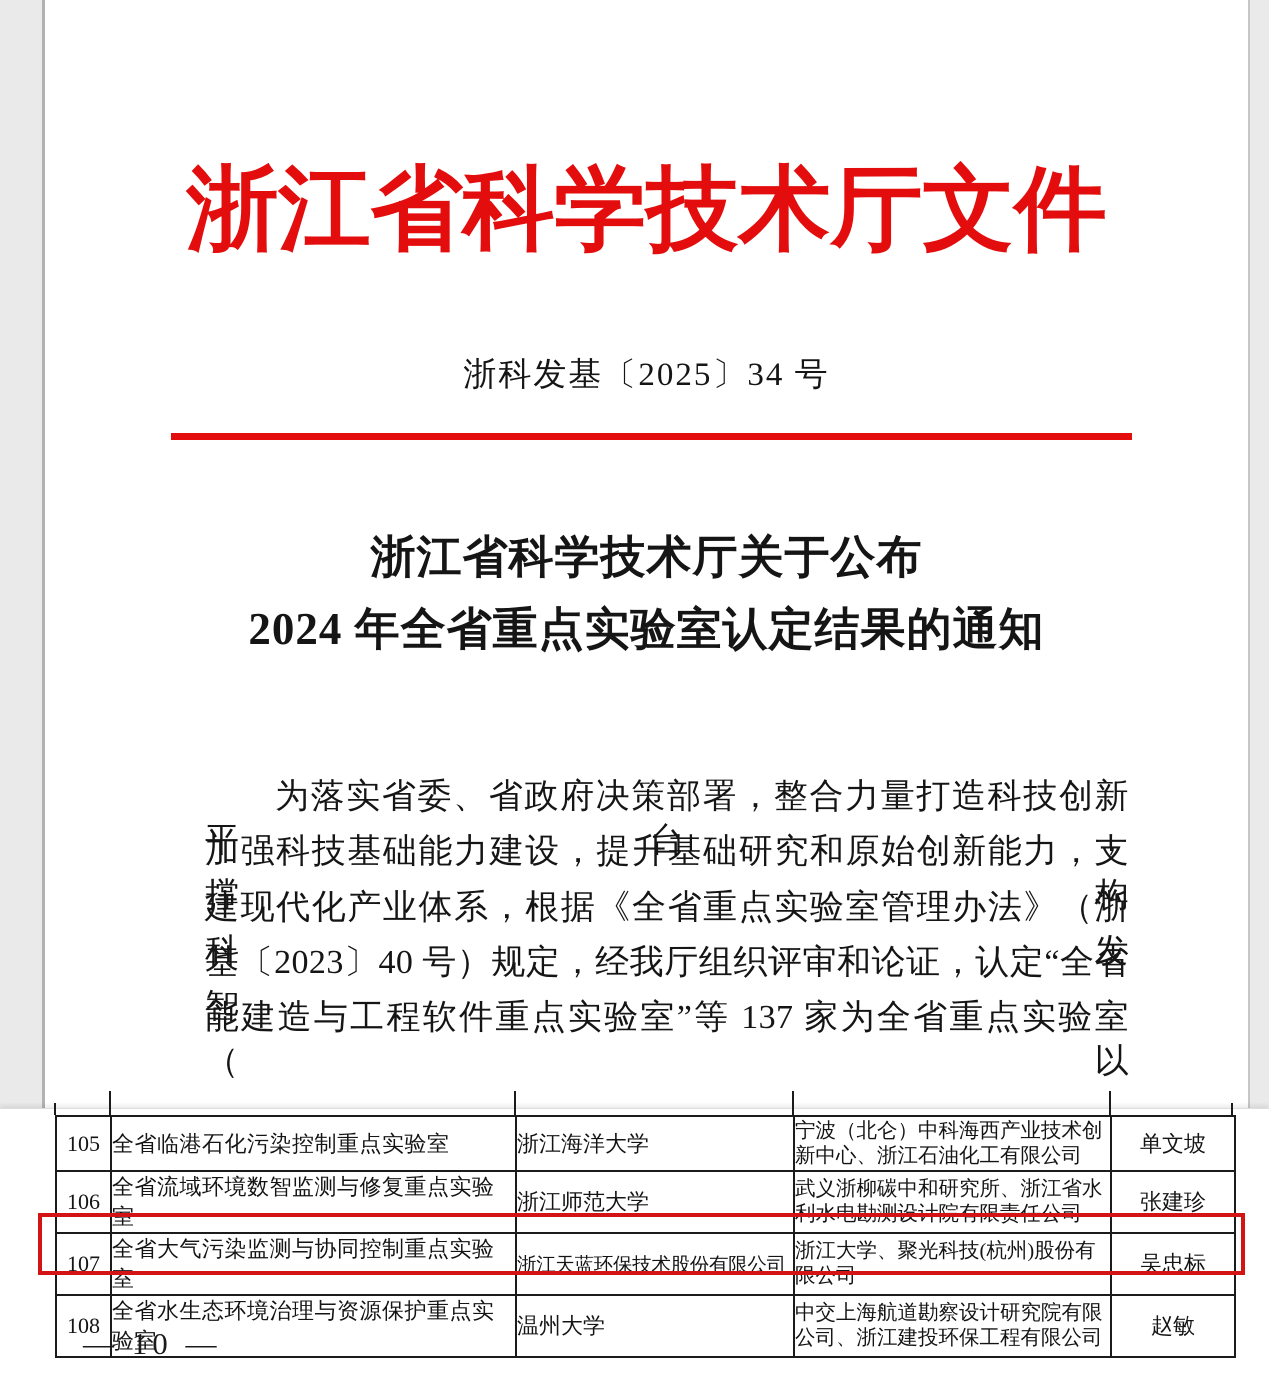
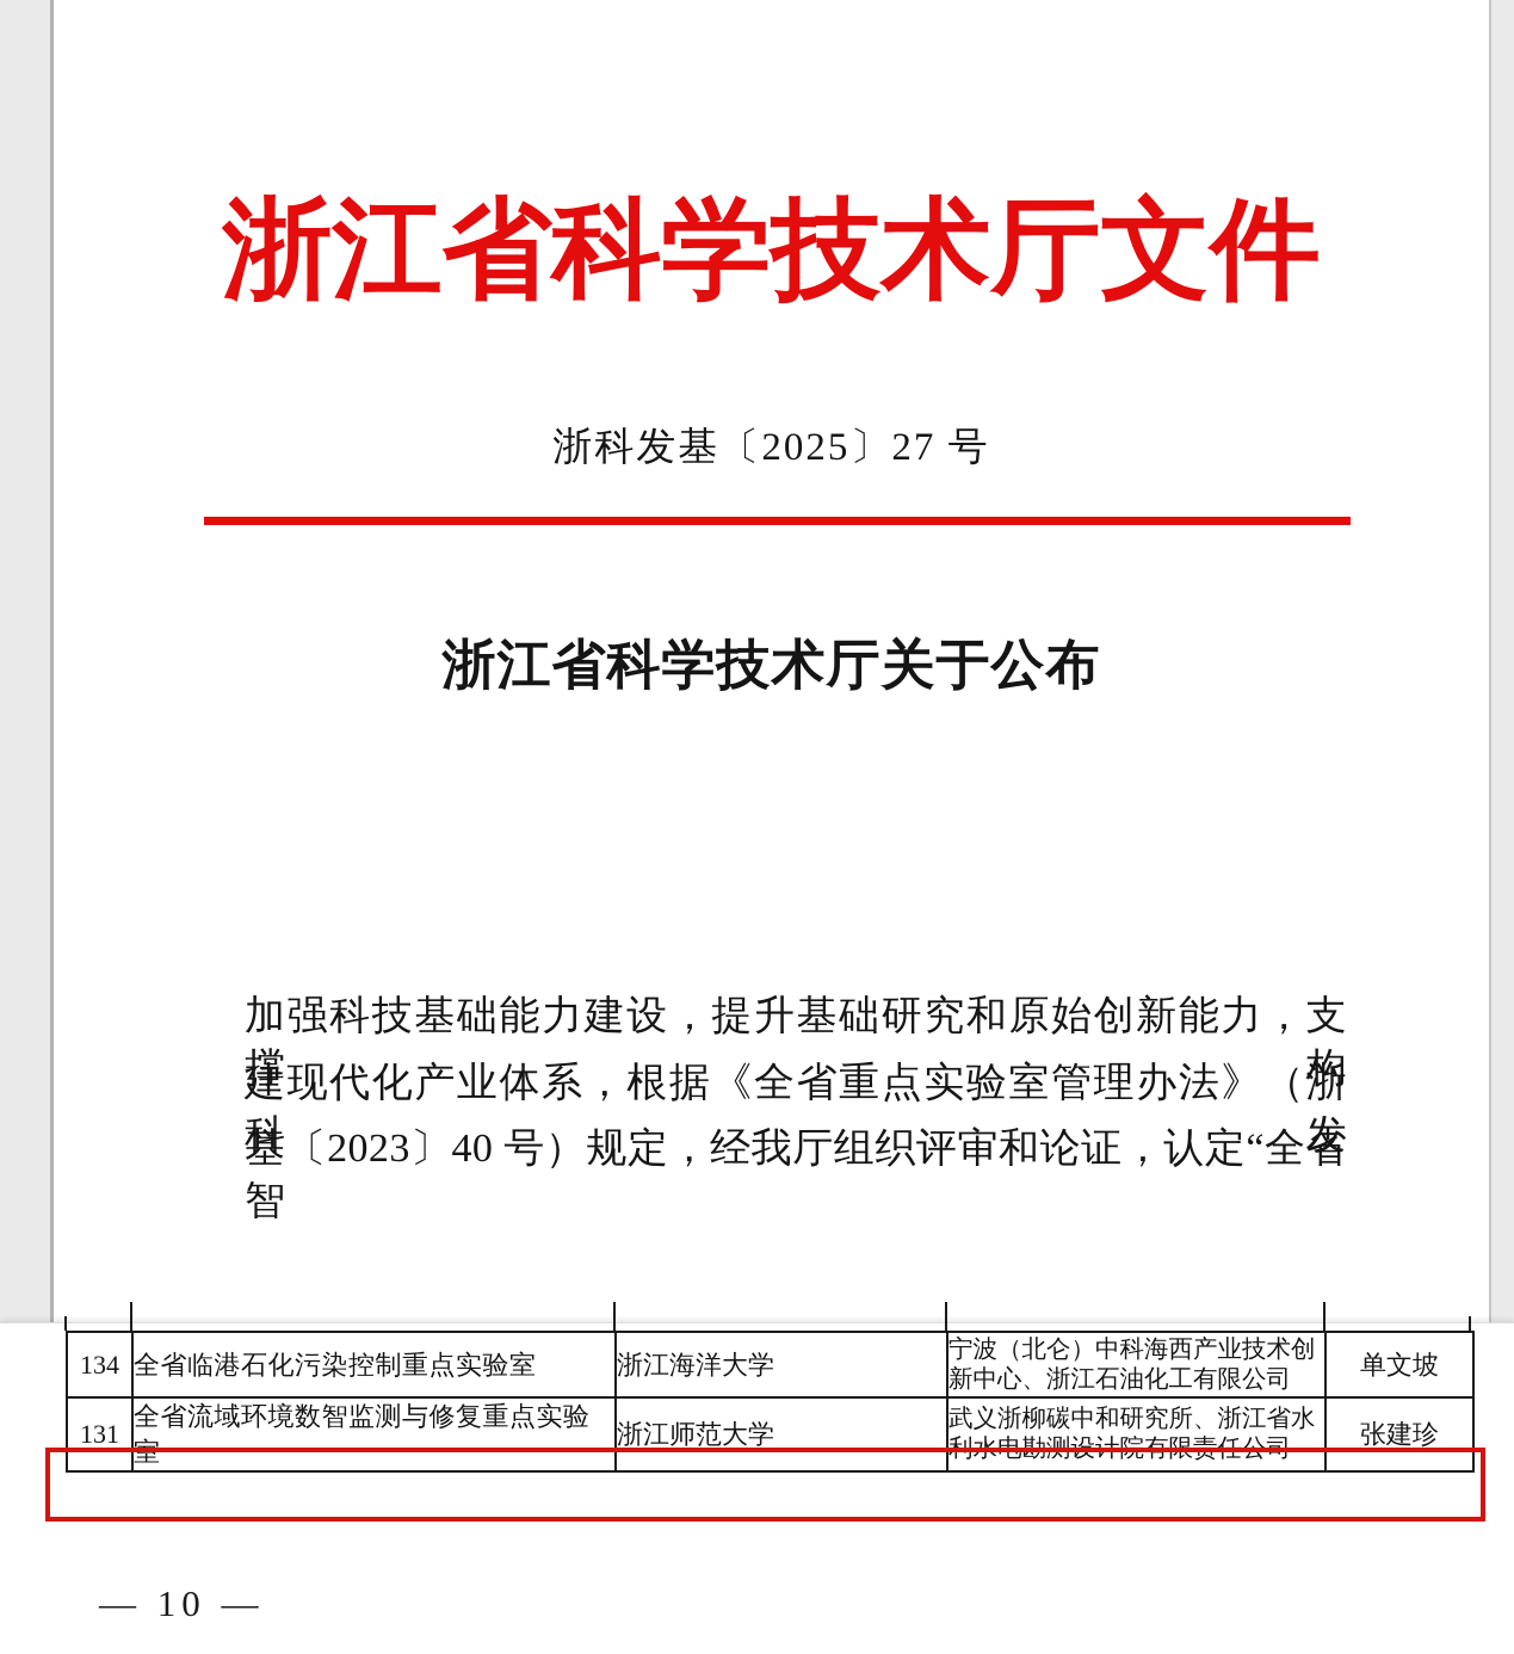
  浙江省科学技术厅文件
- 浙科发基〔2025〕34 号
+ 浙科发基〔2025〕27 号
  浙江省科学技术厅关于公布
- 2024 年全省重点实验室认定结果的通知
- 为落实省委、省政府决策部署，整合力量打造科技创新平台，
  加强科技基础能力建设，提升基础研究和原始创新能力，支撑构
  建现代化产业体系，根据《全省重点实验室管理办法》（浙科发
  基〔2023〕40 号）规定，经我厅组织评审和论证，认定“全省智
- 能建造与工程软件重点实验室”等 137 家为全省重点实验室（以
- 105	全省临港石化污染控制重点实验室	浙江海洋大学	宁波（北仑）中科海西产业技术创新中心、浙江石油化工有限公司	单文坡
+ 134	全省临港石化污染控制重点实验室	浙江海洋大学	宁波（北仑）中科海西产业技术创新中心、浙江石油化工有限公司	单文坡
- 106	全省流域环境数智监测与修复重点实验室	浙江师范大学	武义浙柳碳中和研究所、浙江省水利水电勘测设计院有限责任公司	张建珍
+ 131	全省流域环境数智监测与修复重点实验室	浙江师范大学	武义浙柳碳中和研究所、浙江省水利水电勘测设计院有限责任公司	张建珍
- 107	全省大气污染监测与协同控制重点实验室	浙江天蓝环保技术股份有限公司	浙江大学、聚光科技(杭州)股份有限公司	吴忠标
- 108	全省水生态环境治理与资源保护重点实验室	温州大学	中交上海航道勘察设计研究院有限公司、浙江建投环保工程有限公司	赵敏
  — 10 —
